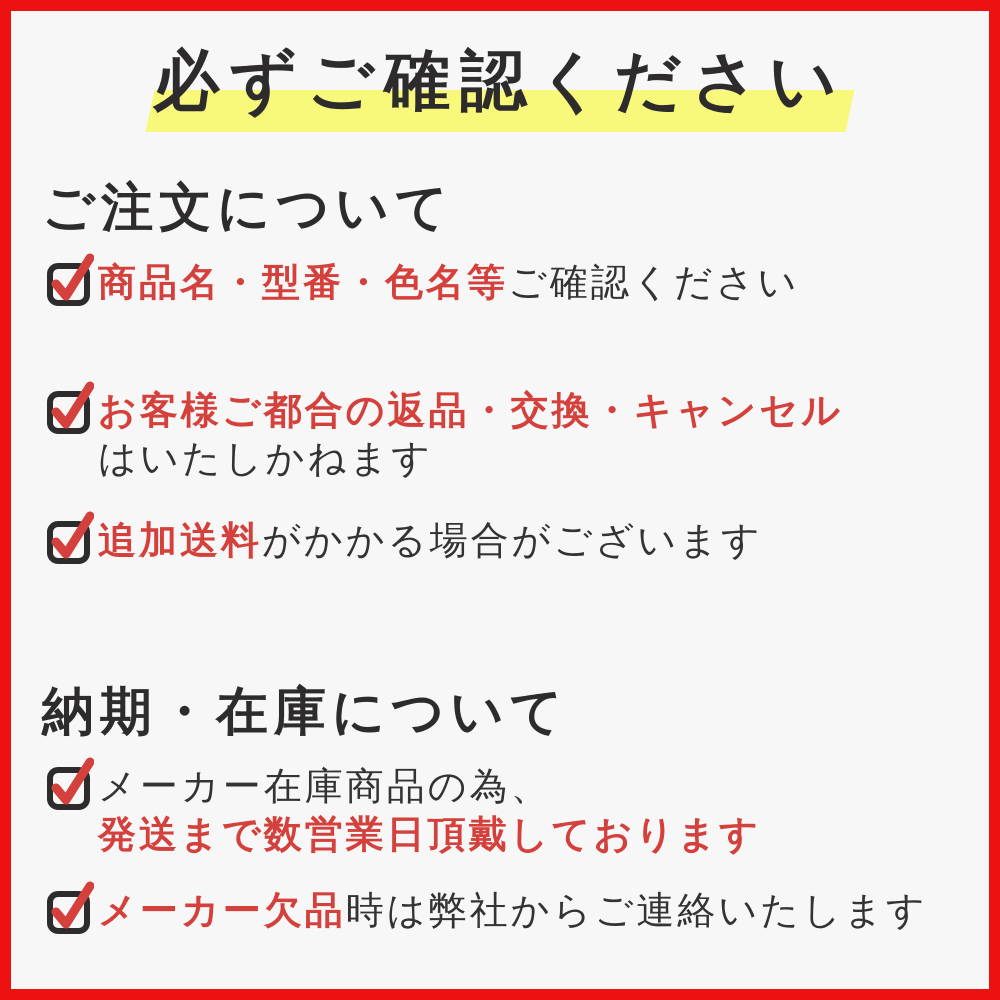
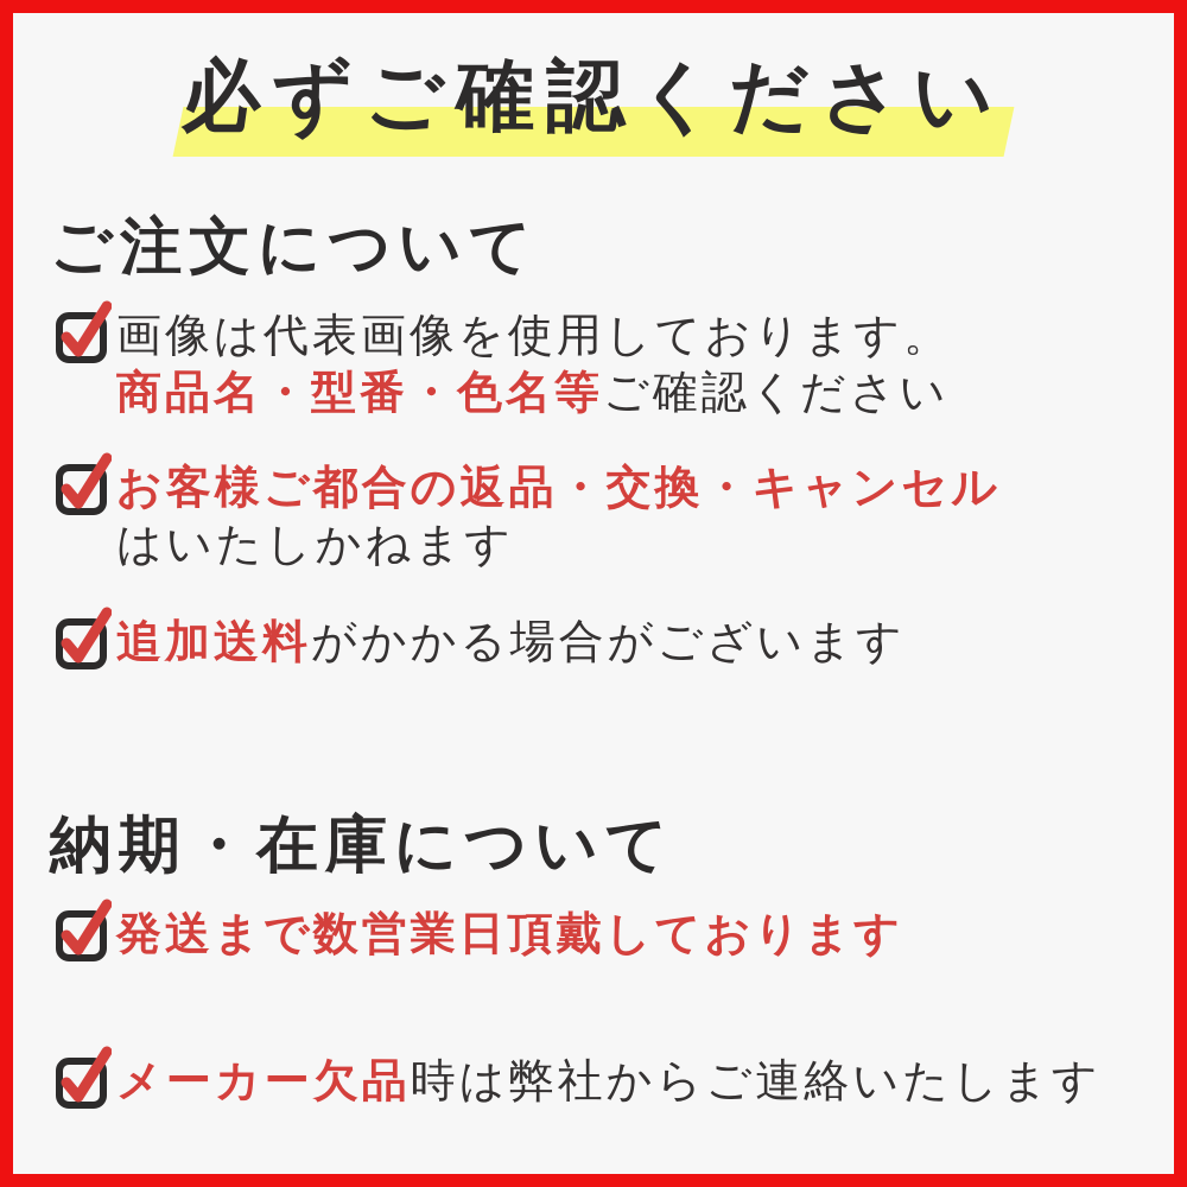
  必ずご確認ください
  ご注文について
+ 画像は代表画像を使用しております。
  商品名・型番・色名等ご確認ください
  お客様ご都合の返品・交換・キャンセル
  はいたしかねます
  追加送料がかかる場合がございます
  納期・在庫について
- メーカー在庫商品の為、
  発送まで数営業日頂戴しております
  メーカー欠品時は弊社からご連絡いたします
